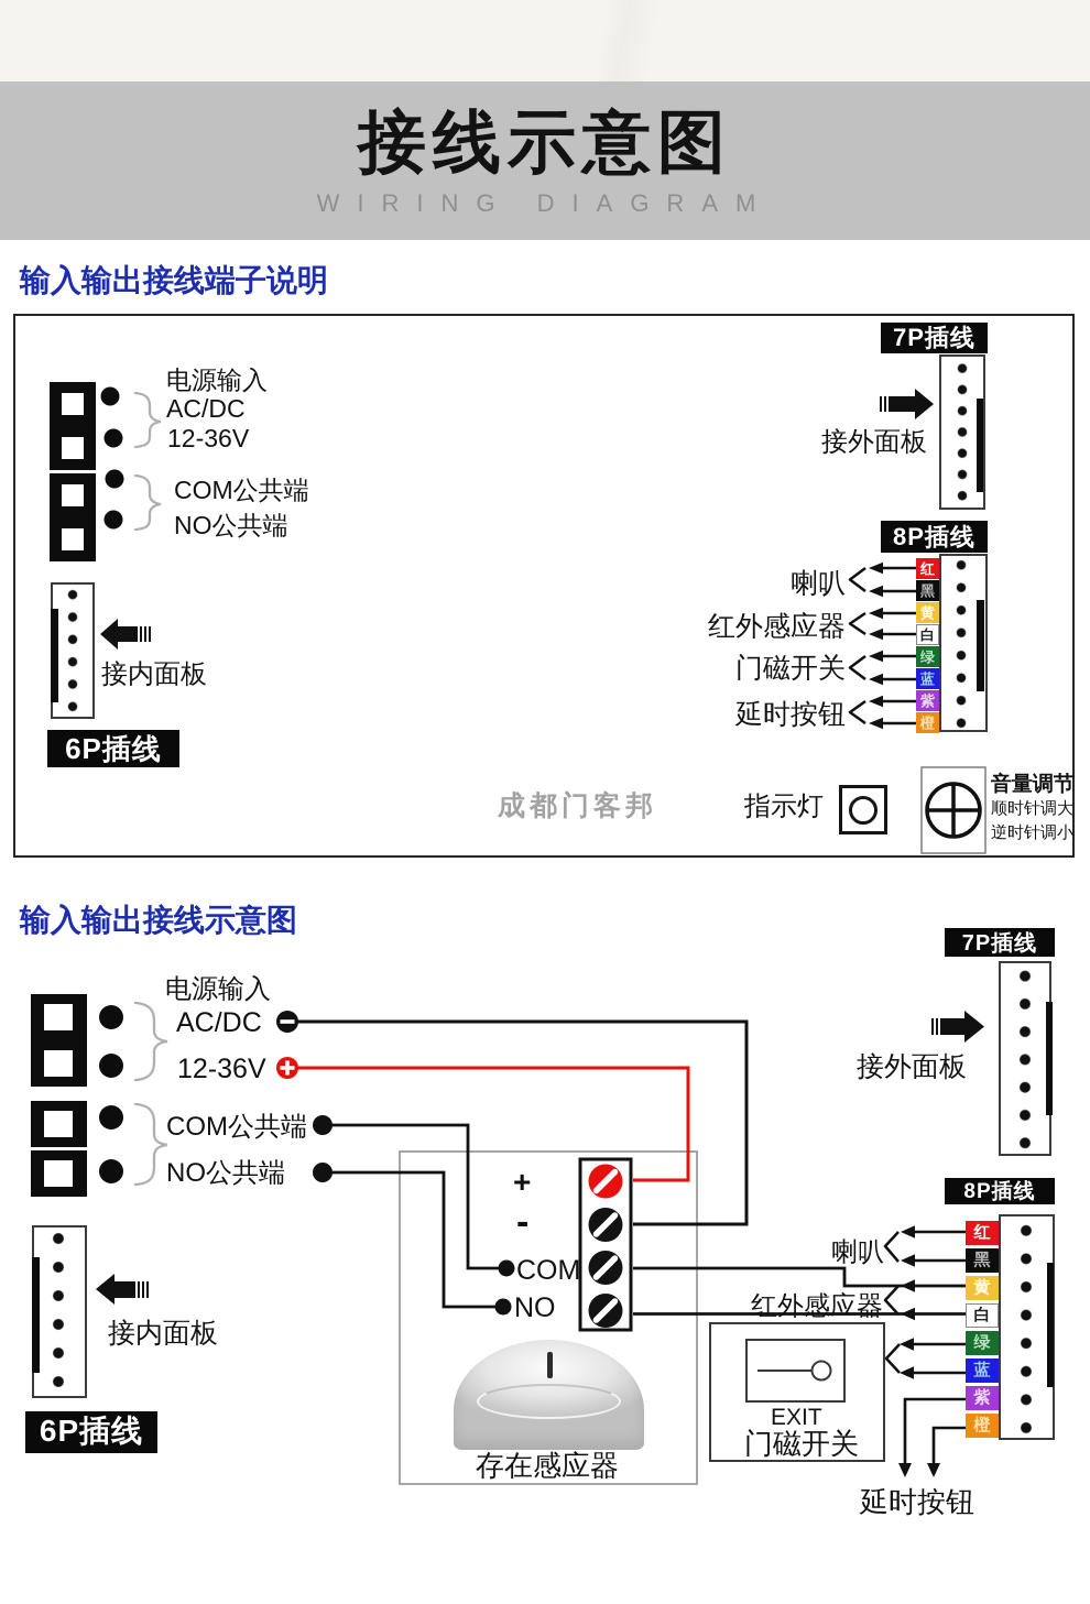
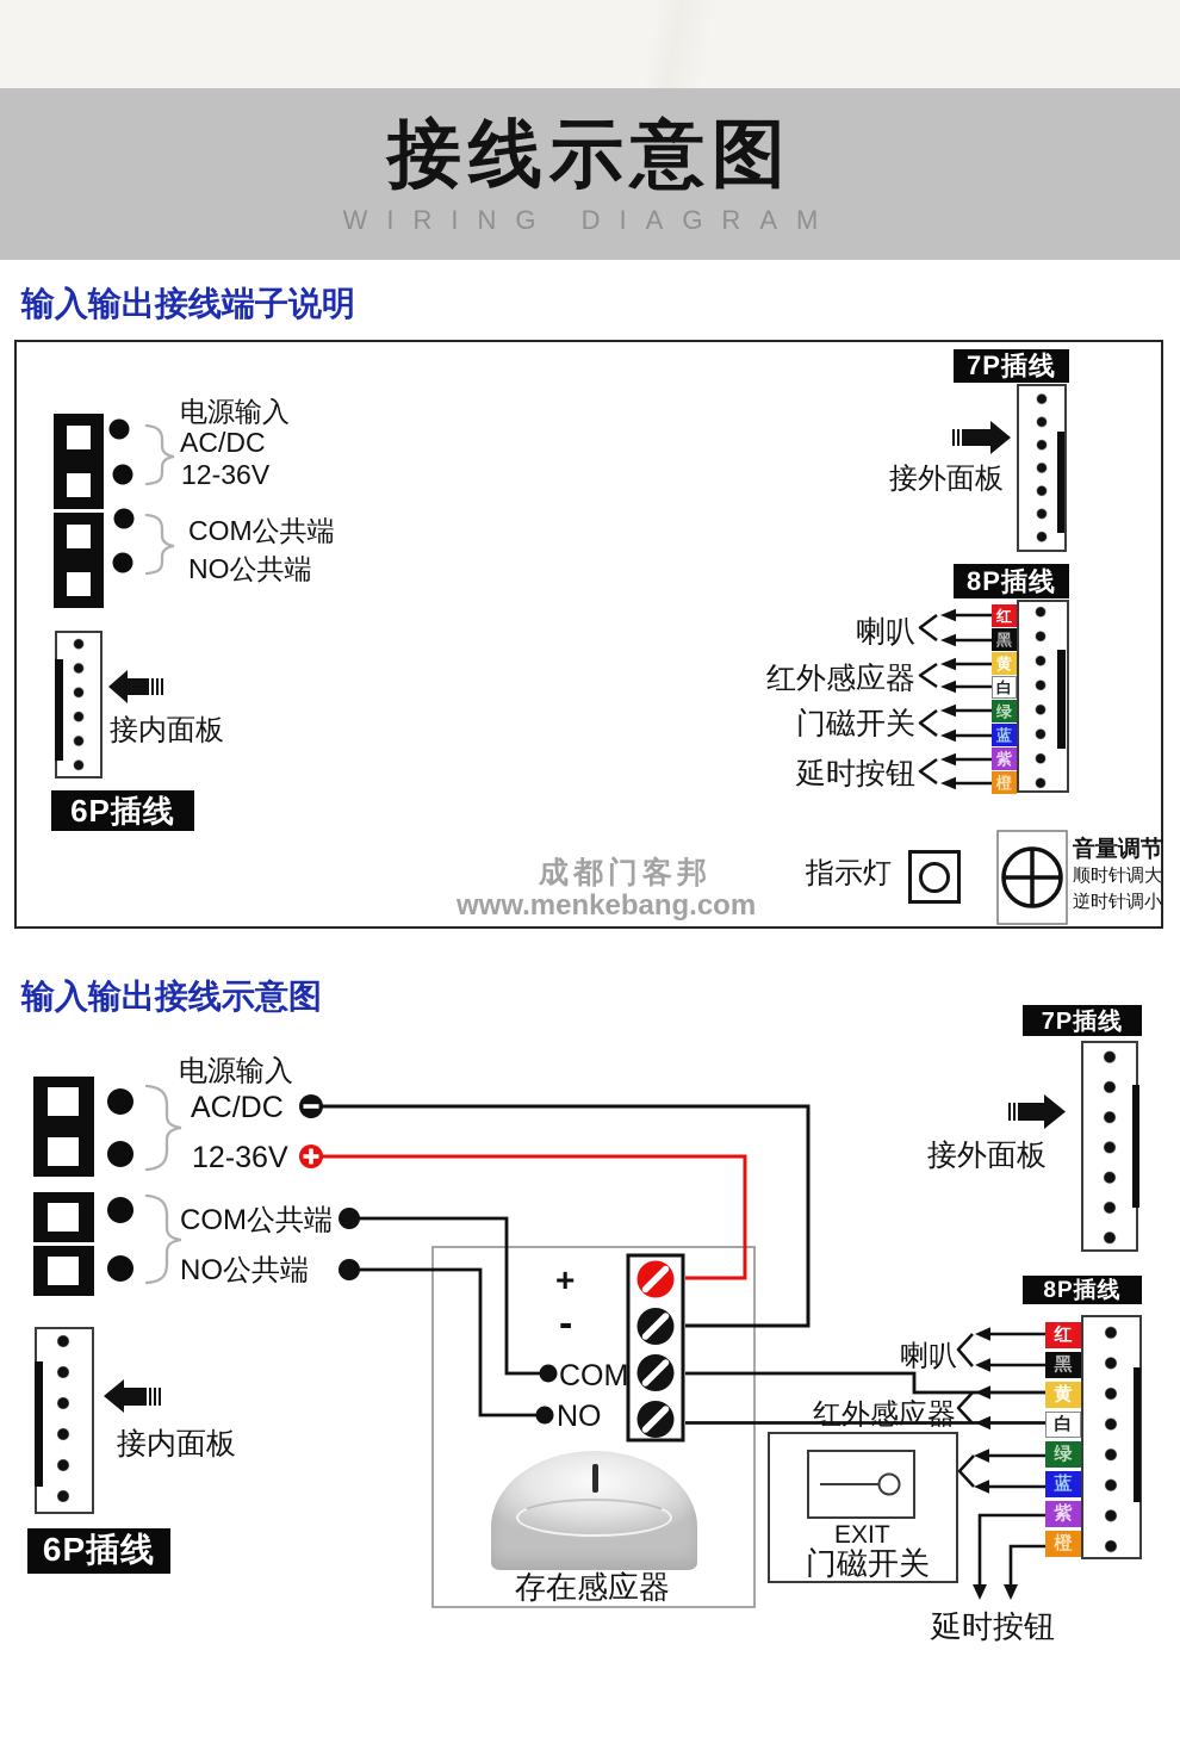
  接线示意图
  WIRING DIAGRAM
  输入输出接线端子说明
  电源输入
  AC/DC
  12-36V
  COM公共端
  NO公共端
  接内面板
  6P插线
  7P插线
  接外面板
  8P插线
  红
  黑
  黄
  白
  绿
  蓝
  紫
  橙
  喇叭
  红外感应器
  门磁开关
  延时按钮
  指示灯
  音量调节
  顺时针调大
  逆时针调小
  成都门客邦
+ www.menkebang.com
  输入输出接线示意图
  电源输入
  AC/DC
  12-36V
  COM公共端
  NO公共端
  +
  -
  COM
  NO
  存在感应器
  EXIT
  门磁开关
  接内面板
  6P插线
  7P插线
  接外面板
  8P插线
  红
  黑
  黄
  白
  绿
  蓝
  紫
  橙
  喇叭
  红外感应器
  延时按钮
